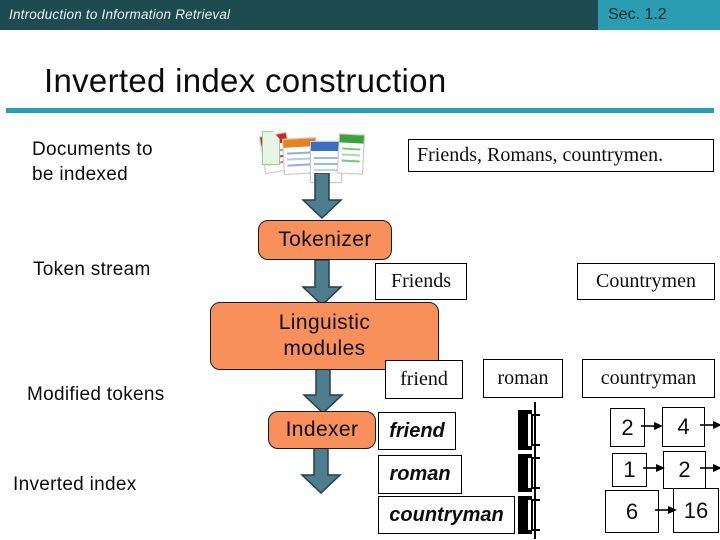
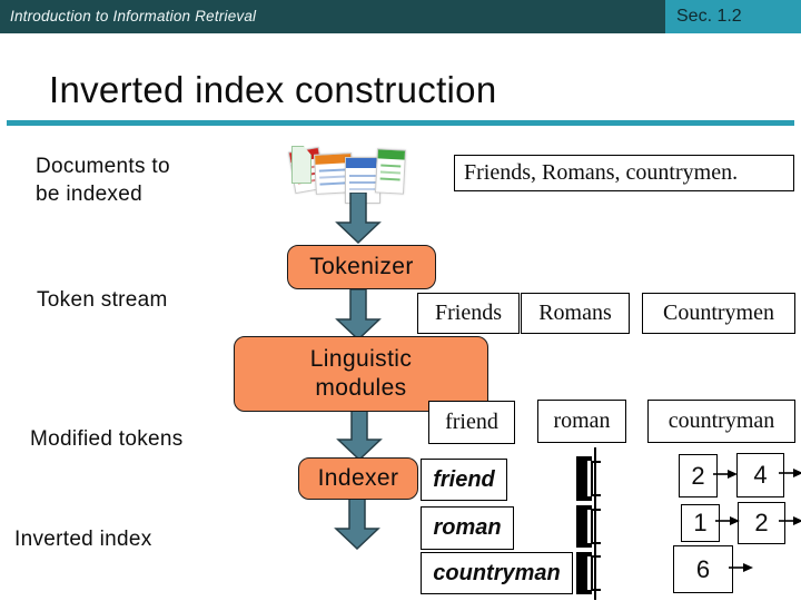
  Introduction to Information Retrieval
  Sec. 1.2
  Inverted index construction
  Documents to
  be indexed
  Token stream
  Modified tokens
  Inverted index
  Tokenizer
  Linguistic
  modules
  Indexer
  Friends, Romans, countrymen.
  Friends
+ Romans
  Countrymen
  friend
  roman
  countryman
  friend
  roman
  countryman
  2
  4
  1
  2
  6
- 16
